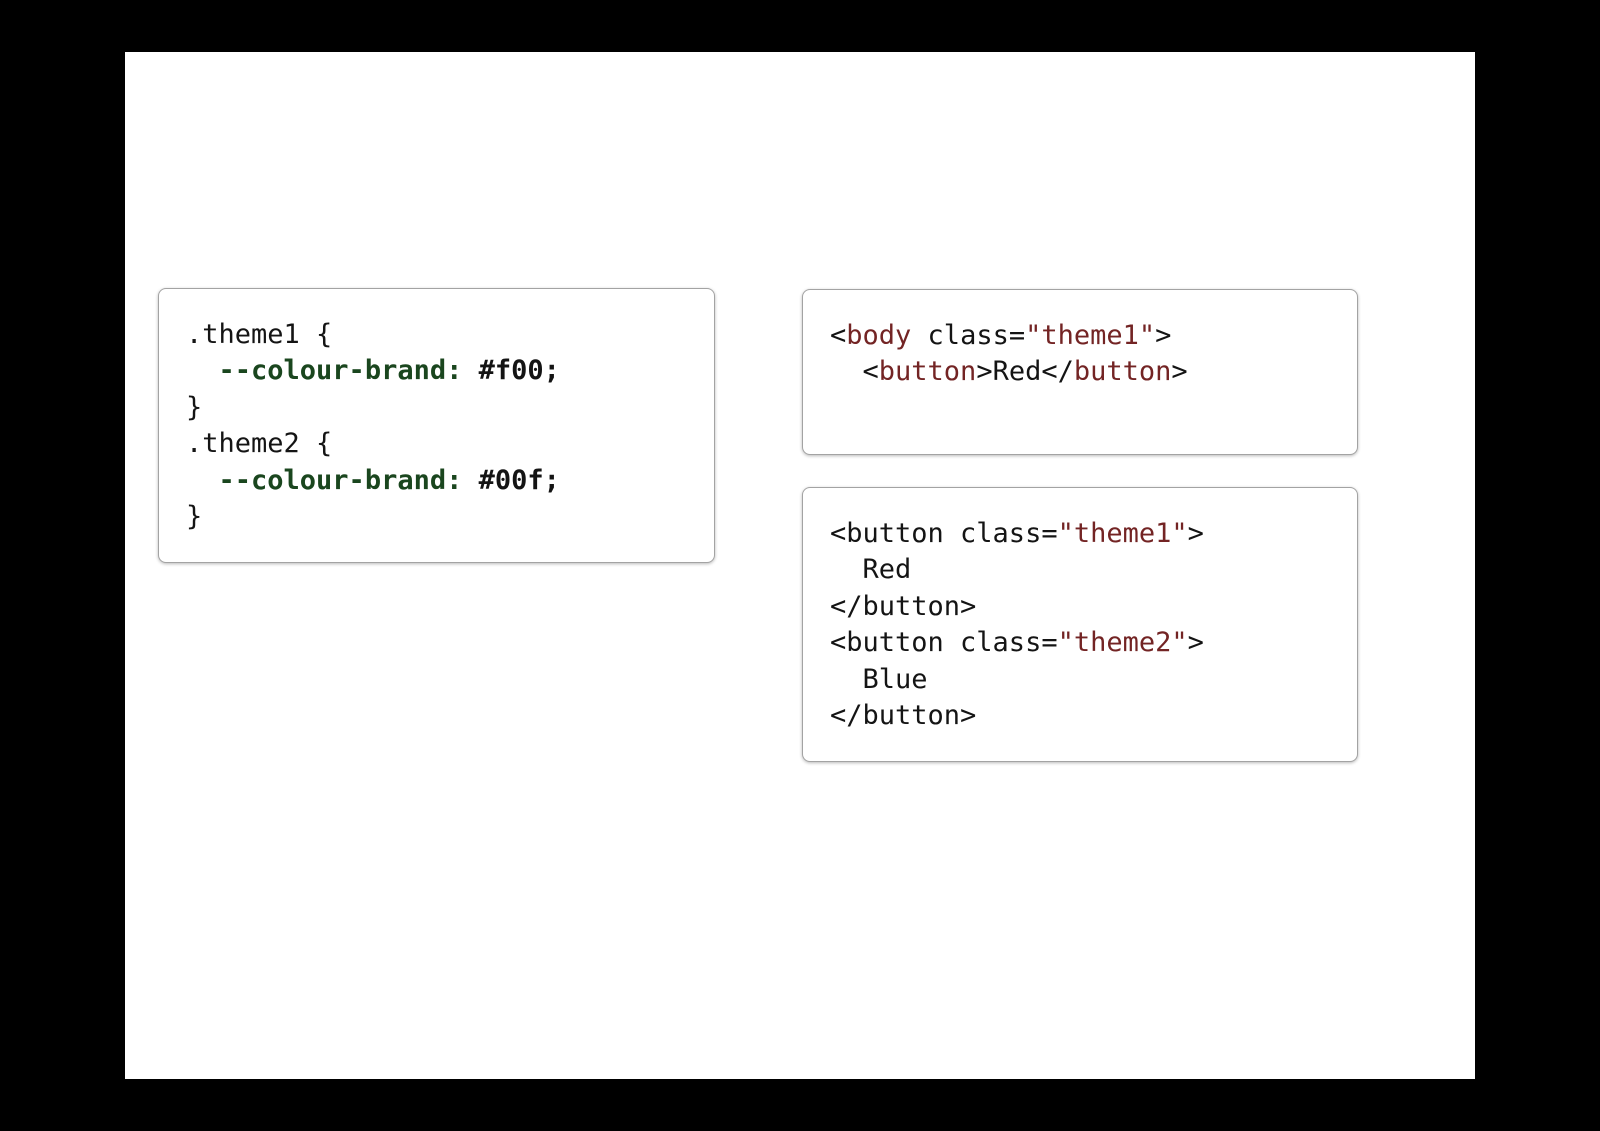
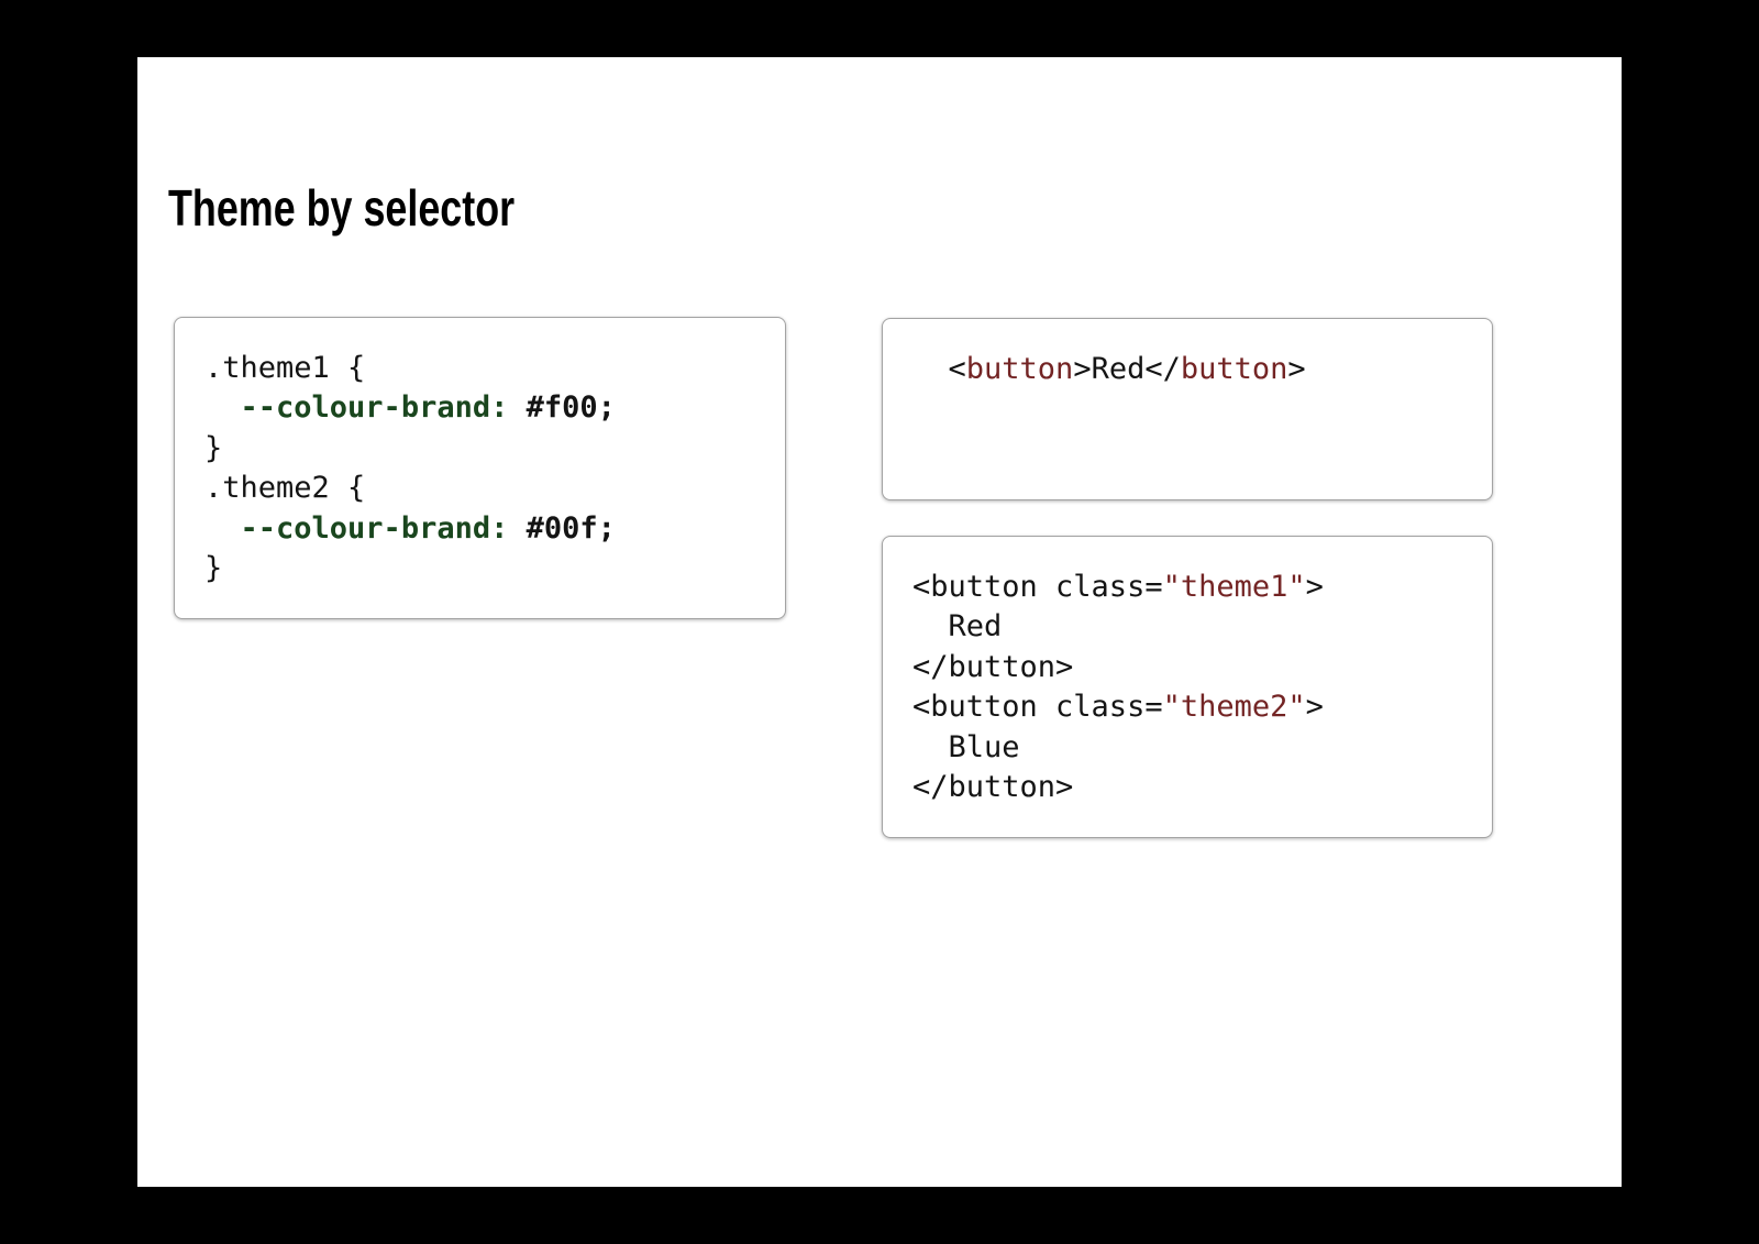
+ Theme by selector
  .theme1 {
  --colour-brand: #f00;
  }
  .theme2 {
  --colour-brand: #00f;
  }
- <body class="theme1">
  <button>Red</button>
  <button class="theme1">
  Red
  </button>
  <button class="theme2">
  Blue
  </button>
